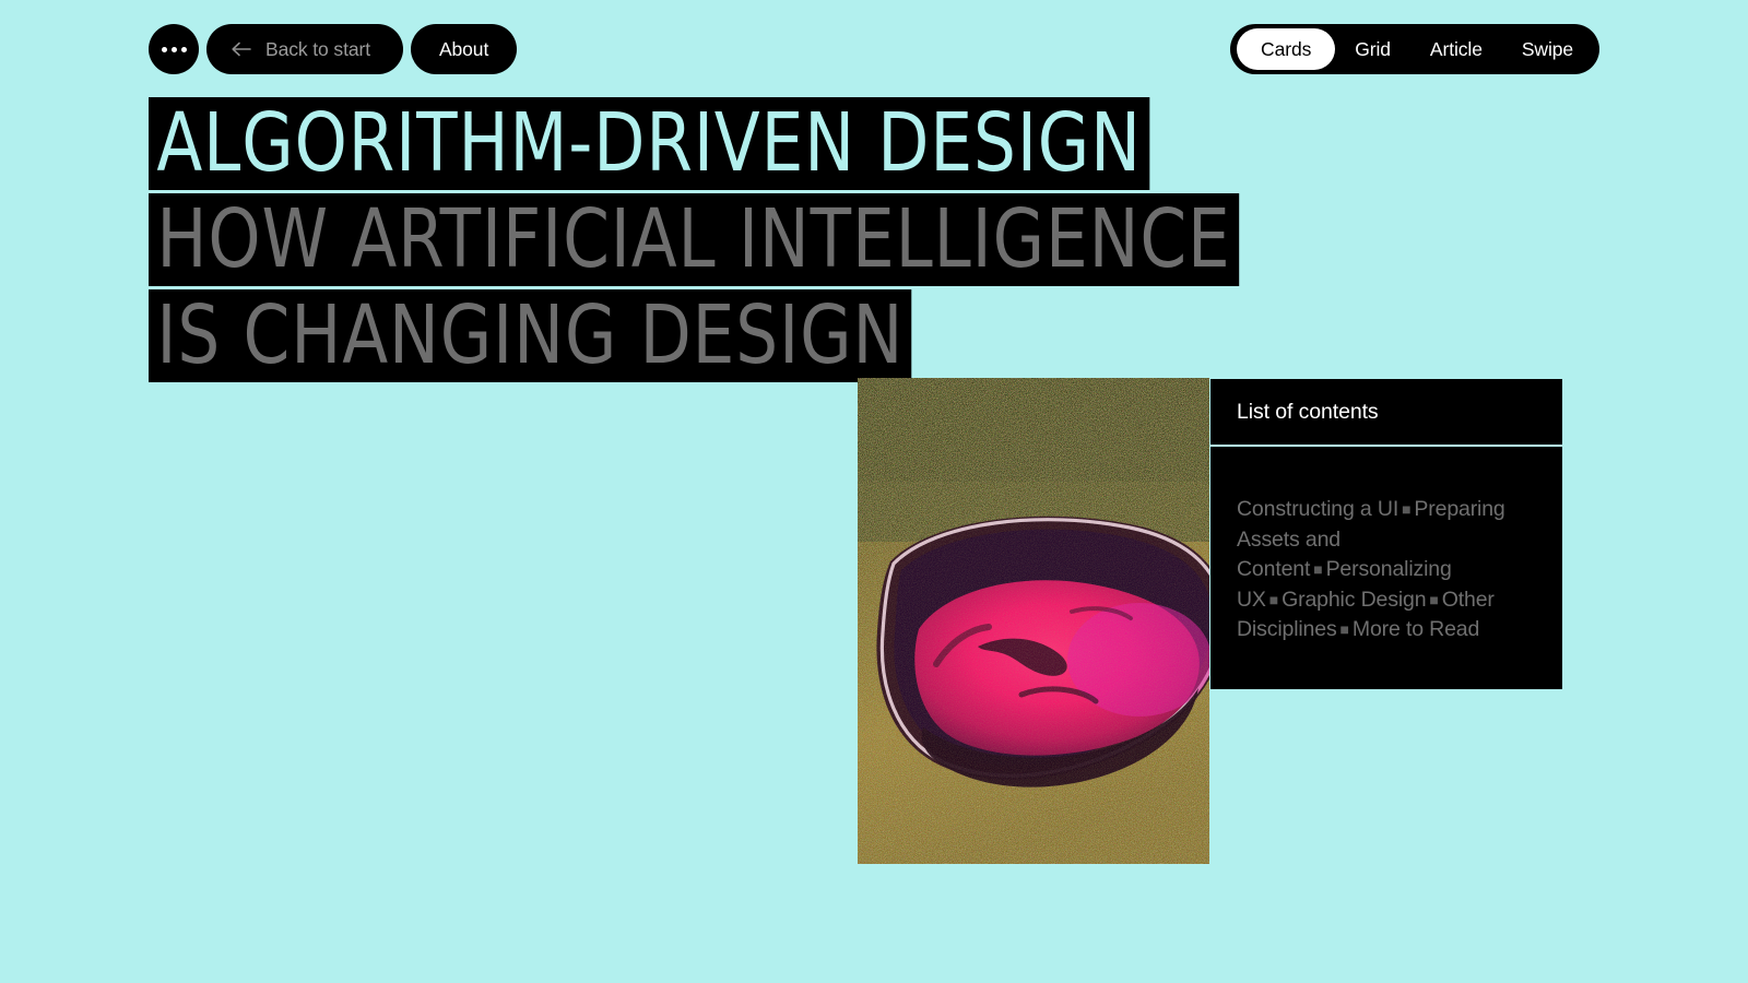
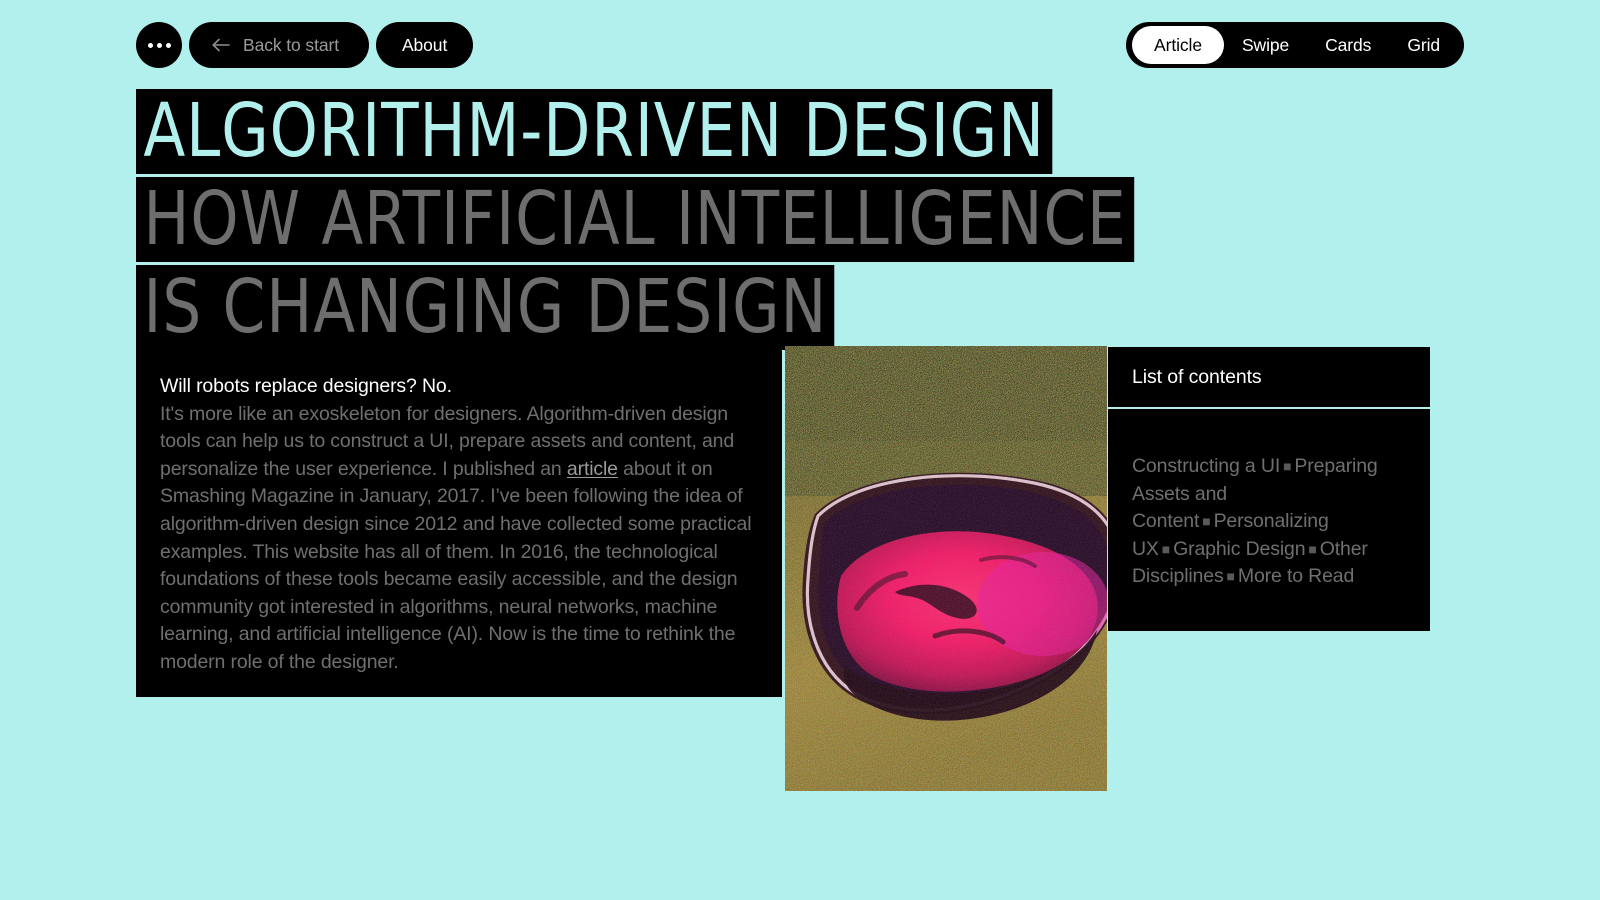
  Back to start
  About
- Cards
+ Article
- Grid
+ Swipe
- Article
+ Cards
- Swipe
+ Grid
  ALGORITHM-DRIVEN DESIGN
  HOW ARTIFICIAL INTELLIGENCE
  IS CHANGING DESIGN
+ Will robots replace designers? No.
+ It's more like an exoskeleton for designers. Algorithm-driven design tools can help us to construct a UI, prepare assets and content, and personalize the user experience. I published an article about it on Smashing Magazine in January, 2017. I’ve been following the idea of algorithm-driven design since 2012 and have collected some practical examples. This website has all of them. In 2016, the technological foundations of these tools became easily accessible, and the design community got interested in algorithms, neural networks, machine learning, and artificial intelligence (AI). Now is the time to rethink the modern role of the designer.
  List of contents
  Constructing a UI ■ Preparing Assets and Content ■ Personalizing UX ■ Graphic Design ■ Other Disciplines ■ More to Read
